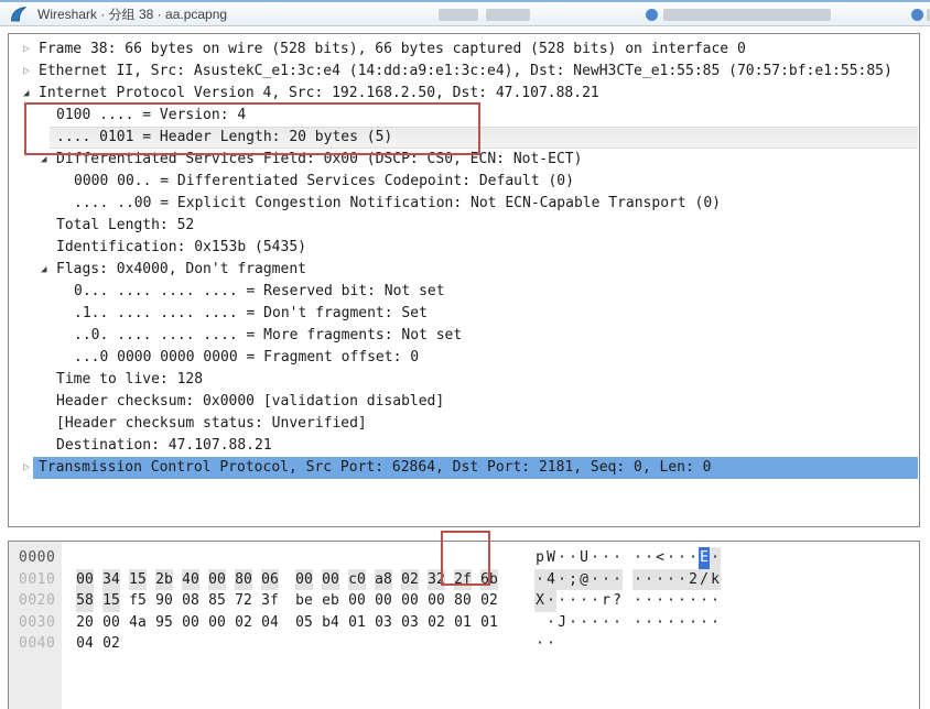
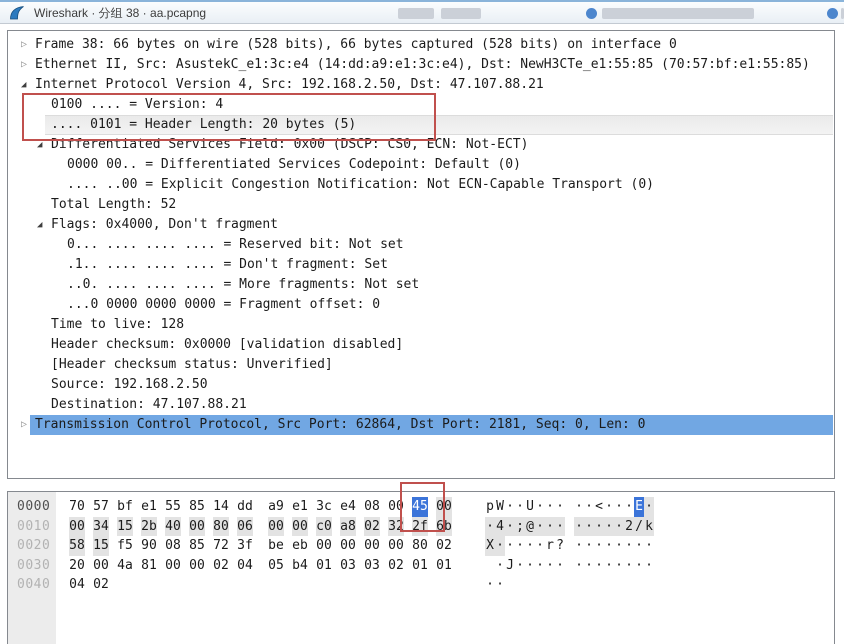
  Wireshark · 分组 38 · aa.pcapng
  ▷
  Frame 38: 66 bytes on wire (528 bits), 66 bytes captured (528 bits) on interface 0
  ▷
  Ethernet II, Src: AsustekC_e1:3c:e4 (14:dd:a9:e1:3c:e4), Dst: NewH3CTe_e1:55:85 (70:57:bf:e1:55:85)
  ◢
  Internet Protocol Version 4, Src: 192.168.2.50, Dst: 47.107.88.21
  0100 .... = Version: 4
  .... 0101 = Header Length: 20 bytes (5)
  ◢
  Differentiated Services Field: 0x00 (DSCP: CS0, ECN: Not-ECT)
  0000 00.. = Differentiated Services Codepoint: Default (0)
  .... ..00 = Explicit Congestion Notification: Not ECN-Capable Transport (0)
  Total Length: 52
- Identification: 0x153b (5435)
  ◢
  Flags: 0x4000, Don't fragment
  0... .... .... .... = Reserved bit: Not set
  .1.. .... .... .... = Don't fragment: Set
  ..0. .... .... .... = More fragments: Not set
  ...0 0000 0000 0000 = Fragment offset: 0
  Time to live: 128
  Header checksum: 0x0000 [validation disabled]
  [Header checksum status: Unverified]
+ Source: 192.168.2.50
  Destination: 47.107.88.21
  ▷
  Transmission Control Protocol, Src Port: 62864, Dst Port: 2181, Seq: 0, Len: 0
  0000
+ 70 57 bf e1 55 85 14 dd a9 e1 3c e4 08 00 45 00
  p W · · U · · · · · < · · · E ·
  0010
  00 34 15 2b 40 00 80 06 00 00 c0 a8 02 32 2f 6b
  · 4 · ; @ · · · · · · · · 2 / k
  0020
  58 15 f5 90 08 85 72 3f be eb 00 00 00 00 80 02
  X · · · · · r ? · · · · · · · ·
  0030
- 20 00 4a 95 00 00 02 04 05 b4 01 03 03 02 01 01
+ 20 00 4a 81 00 00 02 04 05 b4 01 03 03 02 01 01
  · J · · · · · · · · · · · · ·
  0040
  04 02
  · ·
